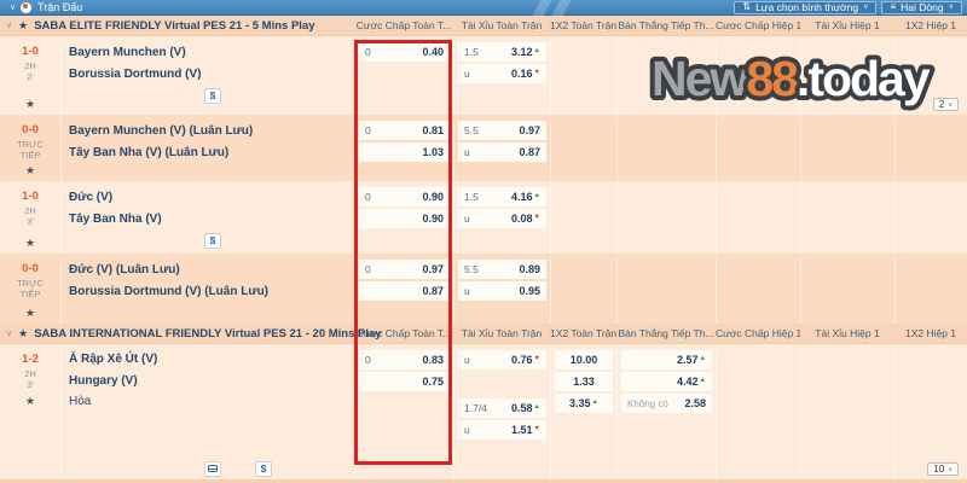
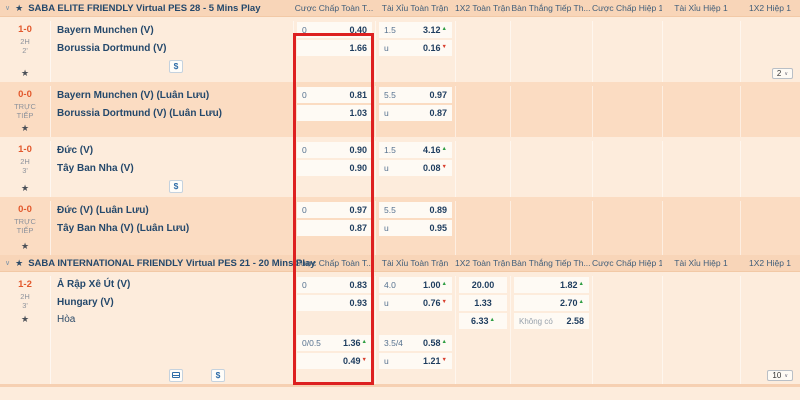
- Trận Đấu
- ⇅
- Lựa chọn bình thường
- ≡
- Hai Dòng
  ★
- SABA ELITE FRIENDLY Virtual PES 21 - 5 Mins Play
+ SABA ELITE FRIENDLY Virtual PES 28 - 5 Mins Play
  Cược Chấp Toàn T...
  Tài Xỉu Toàn Trận
  1X2 Toàn Trận
  Bàn Thắng Tiếp Th...
  Cược Chấp Hiệp 1
  Tài Xỉu Hiệp 1
  1X2 Hiệp 1
  1-0
  2H
  2'
  ★
  Bayern Munchen (V)
  Borussia Dortmund (V)
  $
  0
  0.40
+ 1.66
  1.5
  3.12
  u
  0.16
  2
  0-0
  TRỰC
  TIẾP
  ★
  Bayern Munchen (V) (Luân Lưu)
- Tây Ban Nha (V) (Luân Lưu)
+ Borussia Dortmund (V) (Luân Lưu)
  0
  0.81
  1.03
  5.5
  0.97
  u
  0.87
  1-0
  2H
  3'
  ★
  Đức (V)
  Tây Ban Nha (V)
  $
  0
  0.90
  0.90
  1.5
  4.16
  u
  0.08
  0-0
  TRỰC
  TIẾP
  ★
  Đức (V) (Luân Lưu)
- Borussia Dortmund (V) (Luân Lưu)
+ Tây Ban Nha (V) (Luân Lưu)
  0
  0.97
  0.87
  5.5
  0.89
  u
  0.95
  ★
  SABA INTERNATIONAL FRIENDLY Virtual PES 21 - 20 Mins Play
  Cược Chấp Toàn T...
  Tài Xỉu Toàn Trận
  1X2 Toàn Trận
  Bàn Thắng Tiếp Th...
  Cược Chấp Hiệp 1
  Tài Xỉu Hiệp 1
  1X2 Hiệp 1
  1-2
  2H
  3'
  ★
  Ả Rập Xê Út (V)
  Hungary (V)
  Hòa
  $
  0
  0.83
- 0.75
+ 0.93
+ 0/0.5
+ 1.36
+ 0.49
+ 4.0
+ 1.00
  u
  0.76
- 1.7/4
+ 3.5/4
  0.58
  u
- 1.51
+ 1.21
- 10.00
+ 20.00
  1.33
- 3.35
+ 6.33
- 2.57
+ 1.82
- 4.42
+ 2.70
  Không có
  2.58
  10
- New88.today
